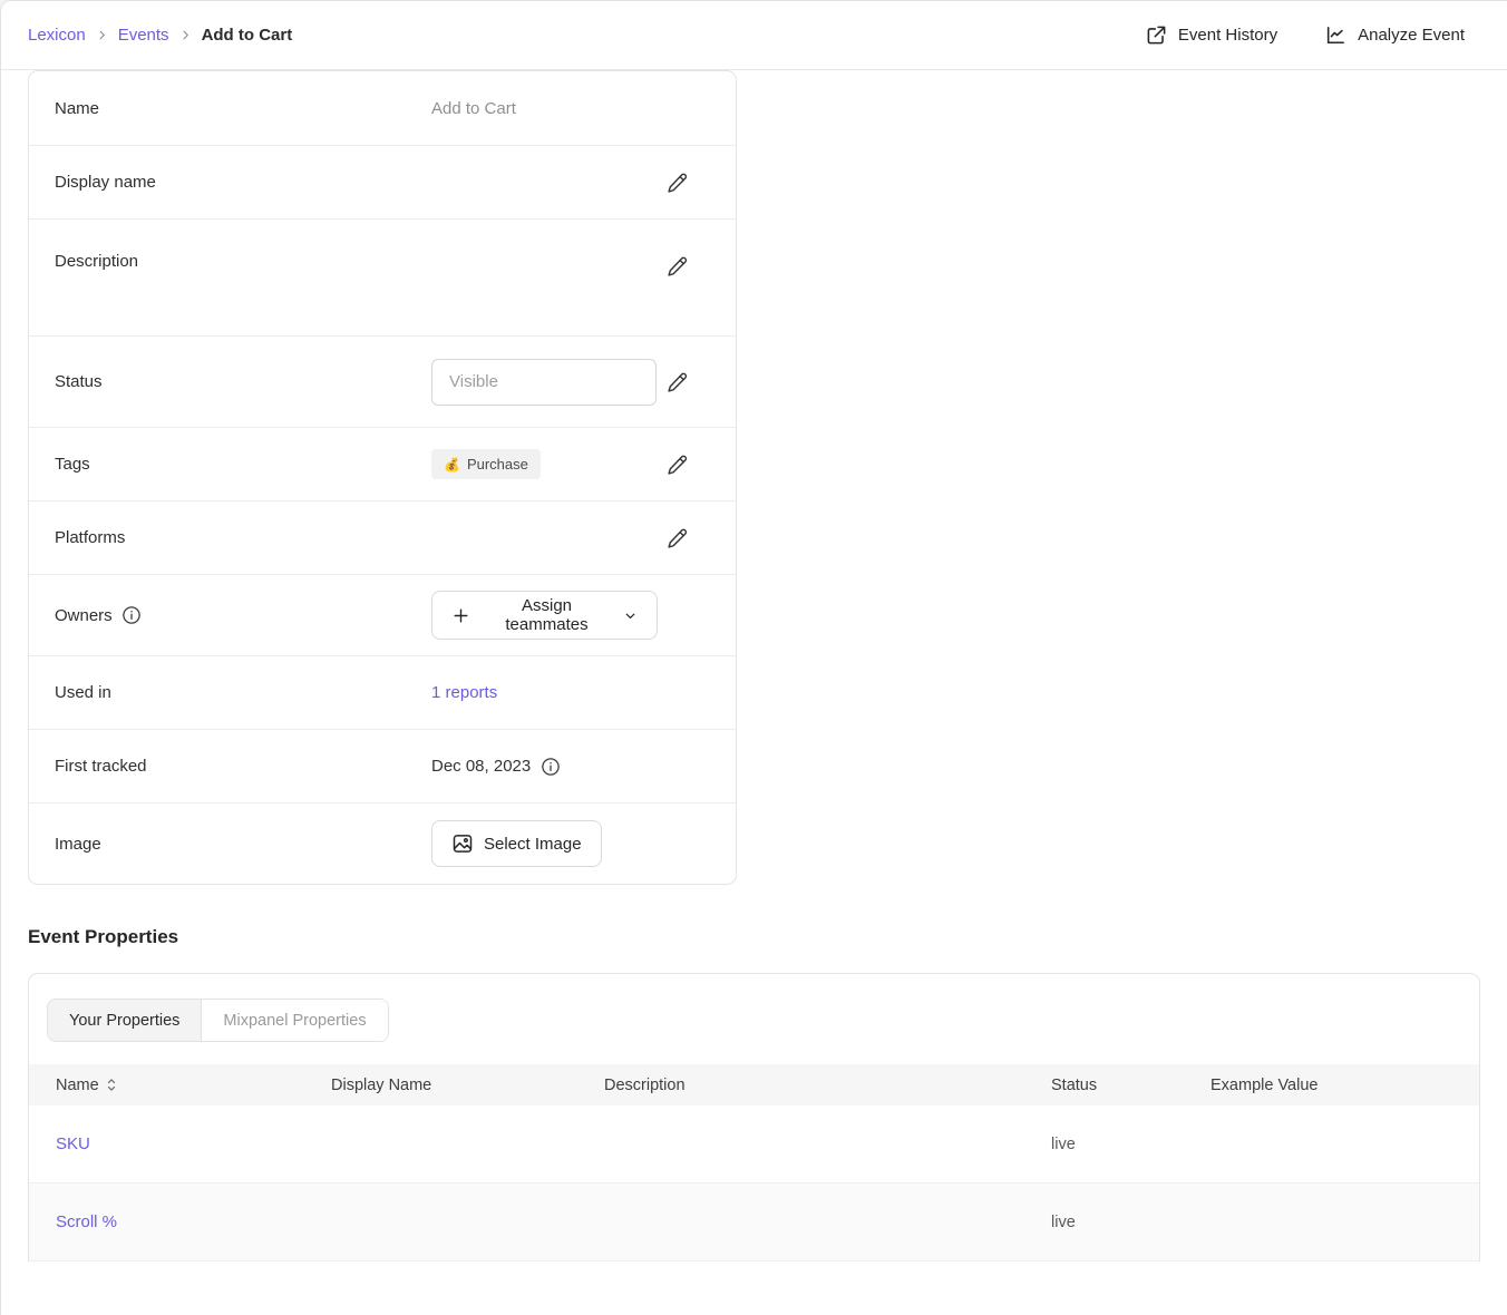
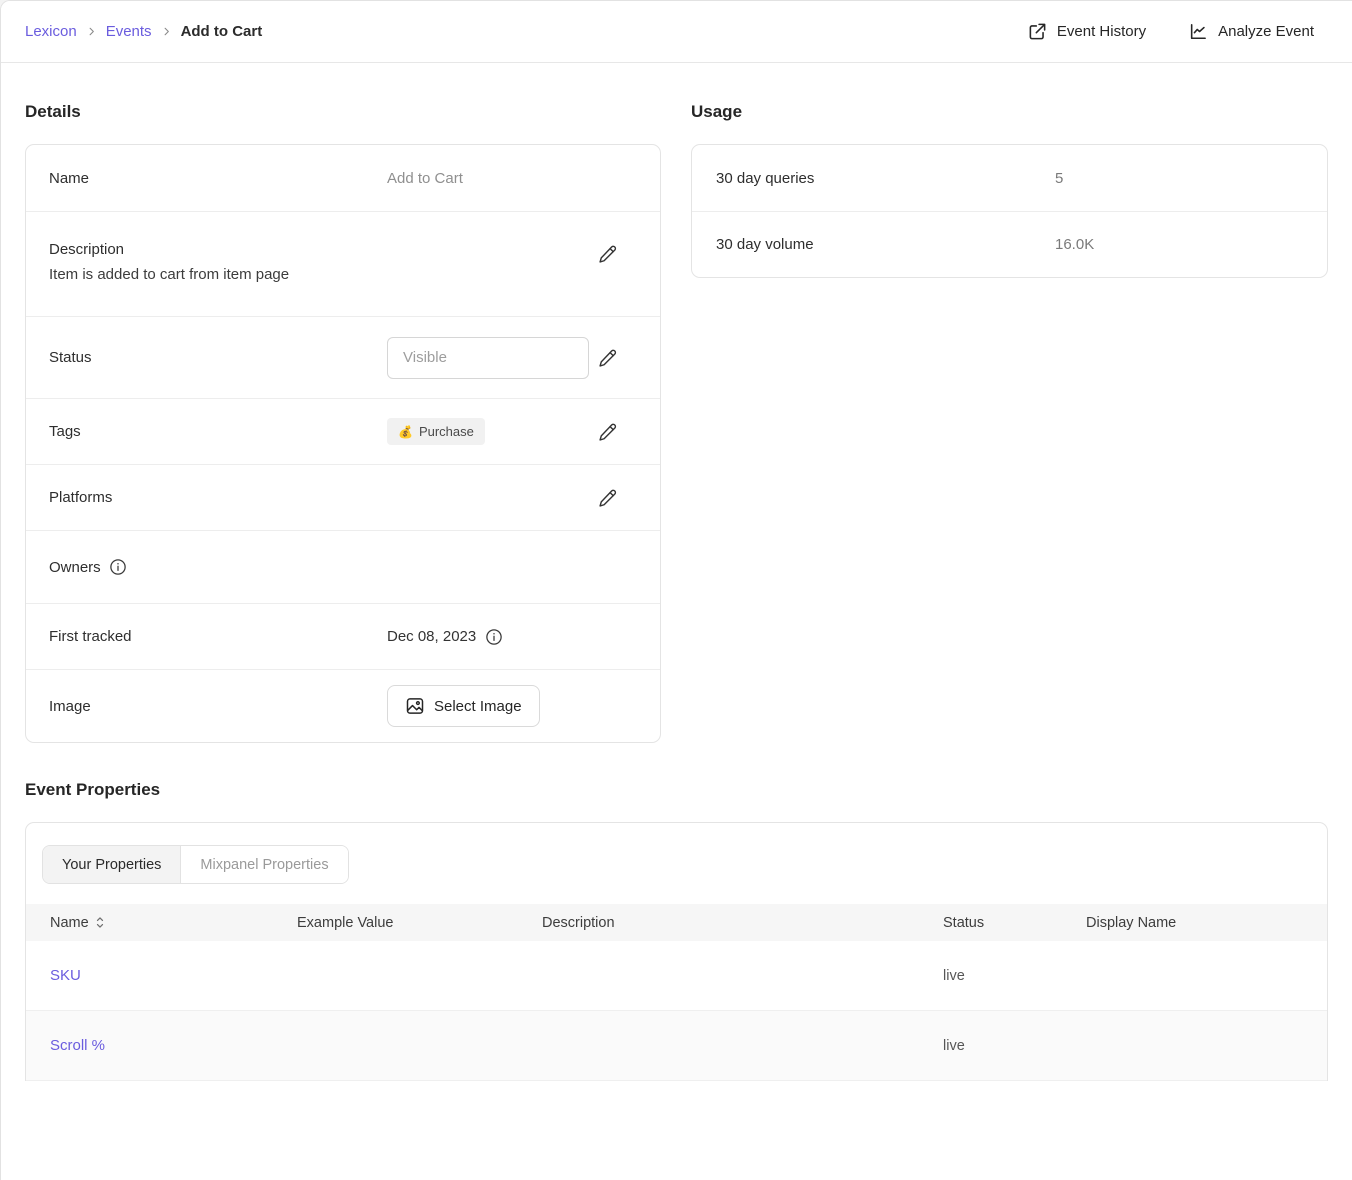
  Lexicon
  Events
  Add to Cart
  Event History
  Analyze Event
+ Details
  Name
  Add to Cart
- Display name
  Description
+ Item is added to cart from item page
  Status
  Visible
  Tags
  💰
  Purchase
  Platforms
  Owners
- Assign teammates
- Used in
- 1 reports
  First tracked
  Dec 08, 2023
  Image
  Select Image
+ Usage
+ 30 day queries
+ 5
+ 30 day volume
+ 16.0K
  Event Properties
  Your Properties
  Mixpanel Properties
  Name
- Display Name
+ Example Value
  Description
  Status
- Example Value
+ Display Name
  SKU
  live
  Scroll %
  live
